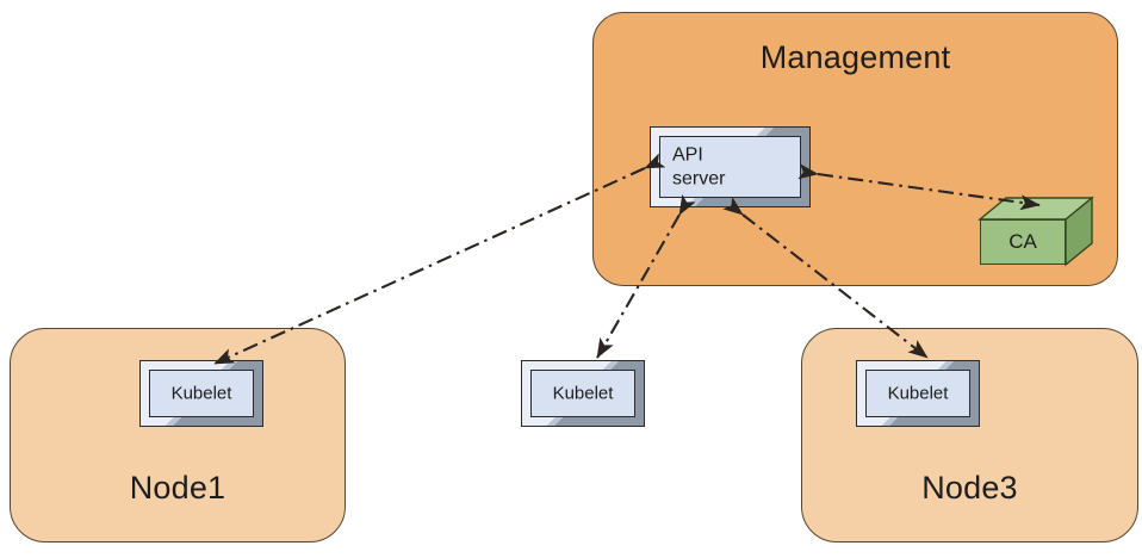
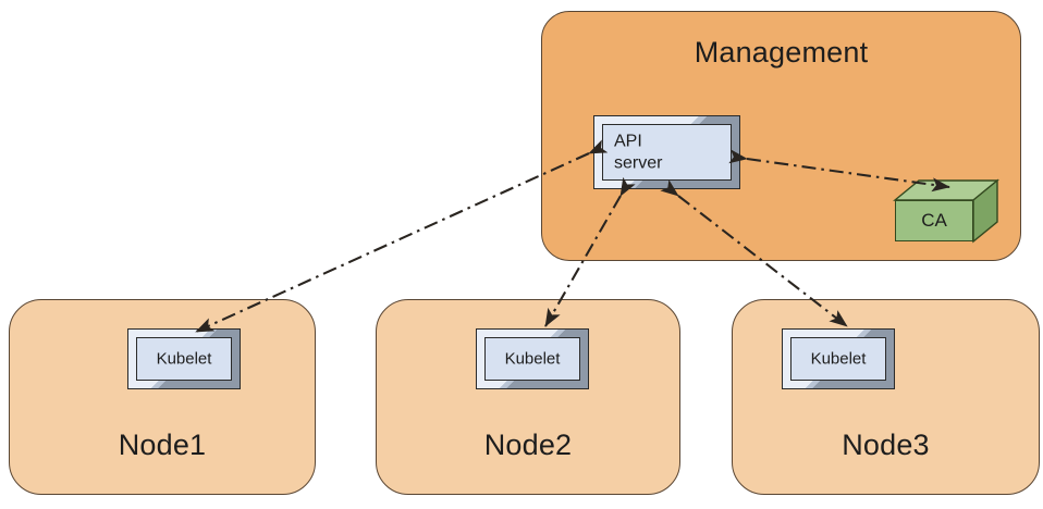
  Management
  API
  server
  CA
  Node1
  Kubelet
+ Node2
  Kubelet
  Node3
  Kubelet
